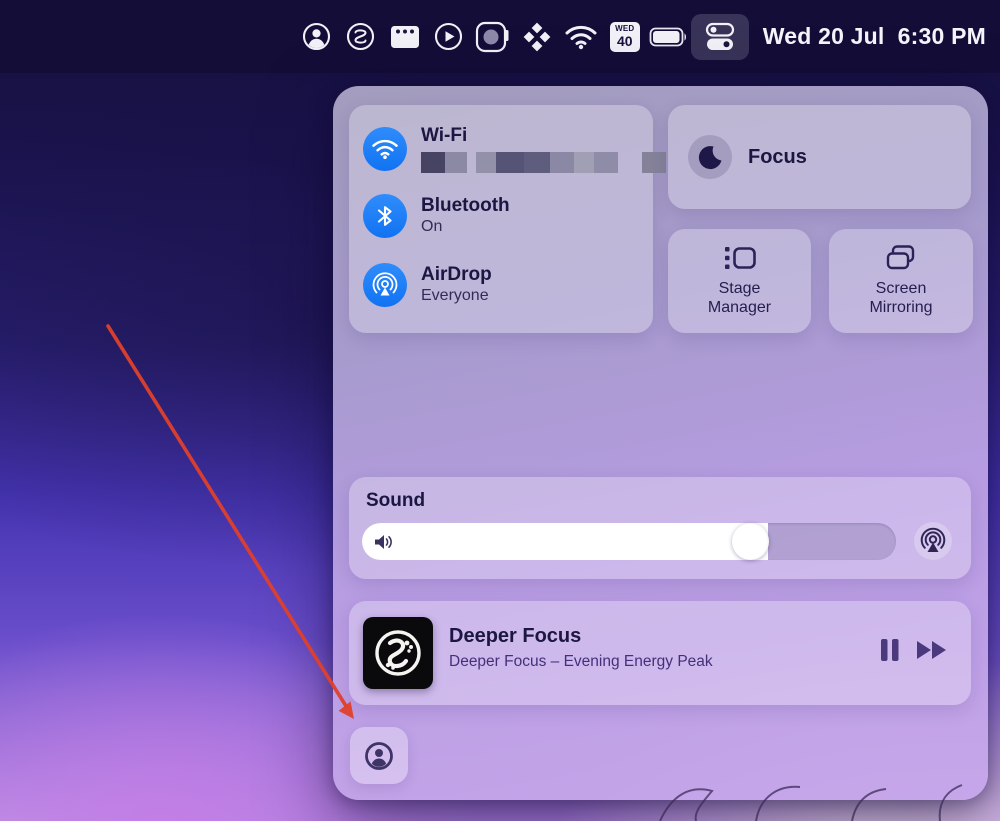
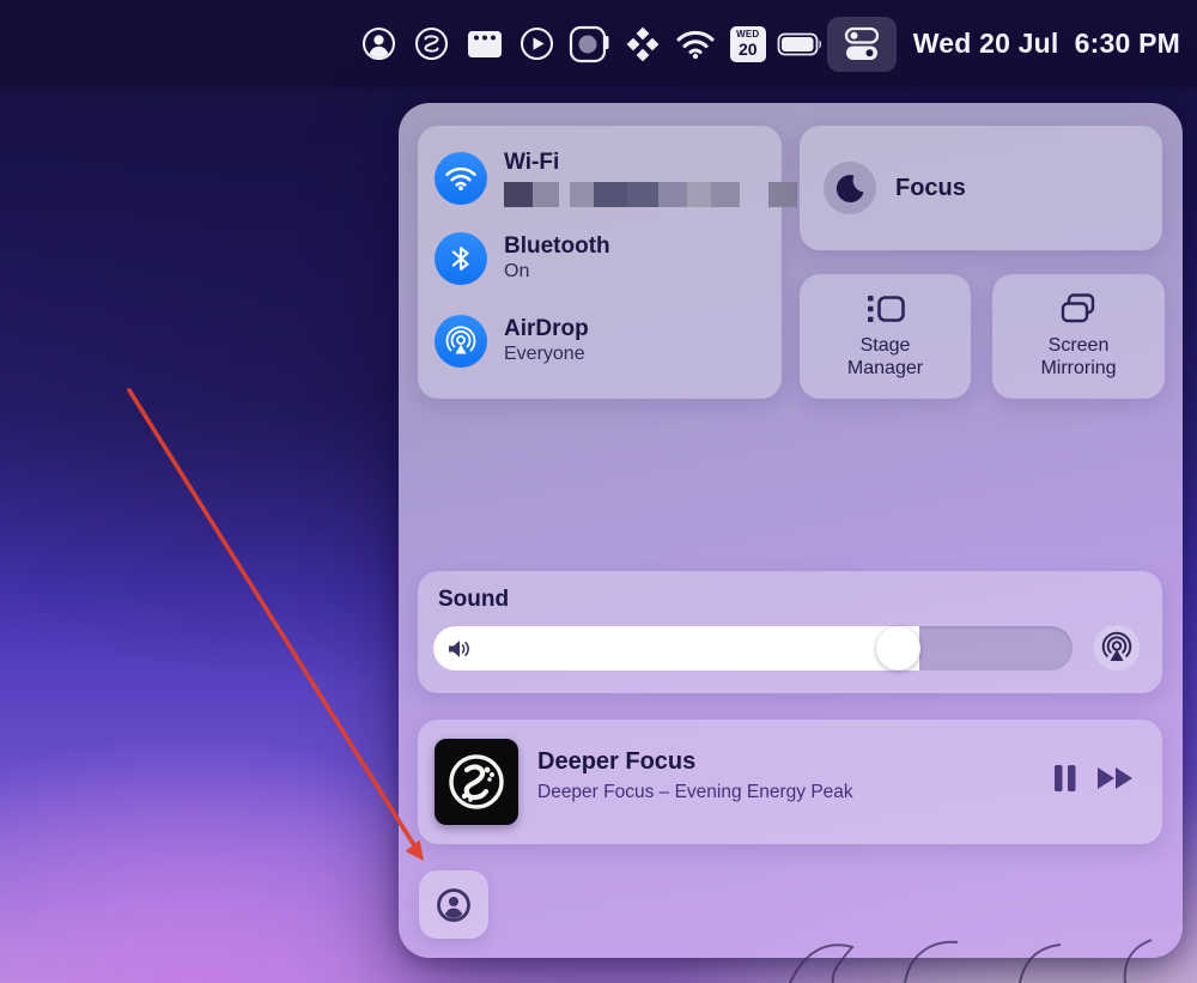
  WED
- 40
+ 20
  Wed 20 Jul 6:30 PM
  Wi-Fi
  Bluetooth
  On
  AirDrop
  Everyone
  Focus
  Stage
  Manager
  Screen
  Mirroring
  Sound
  Deeper Focus
  Deeper Focus – Evening Energy Peak
